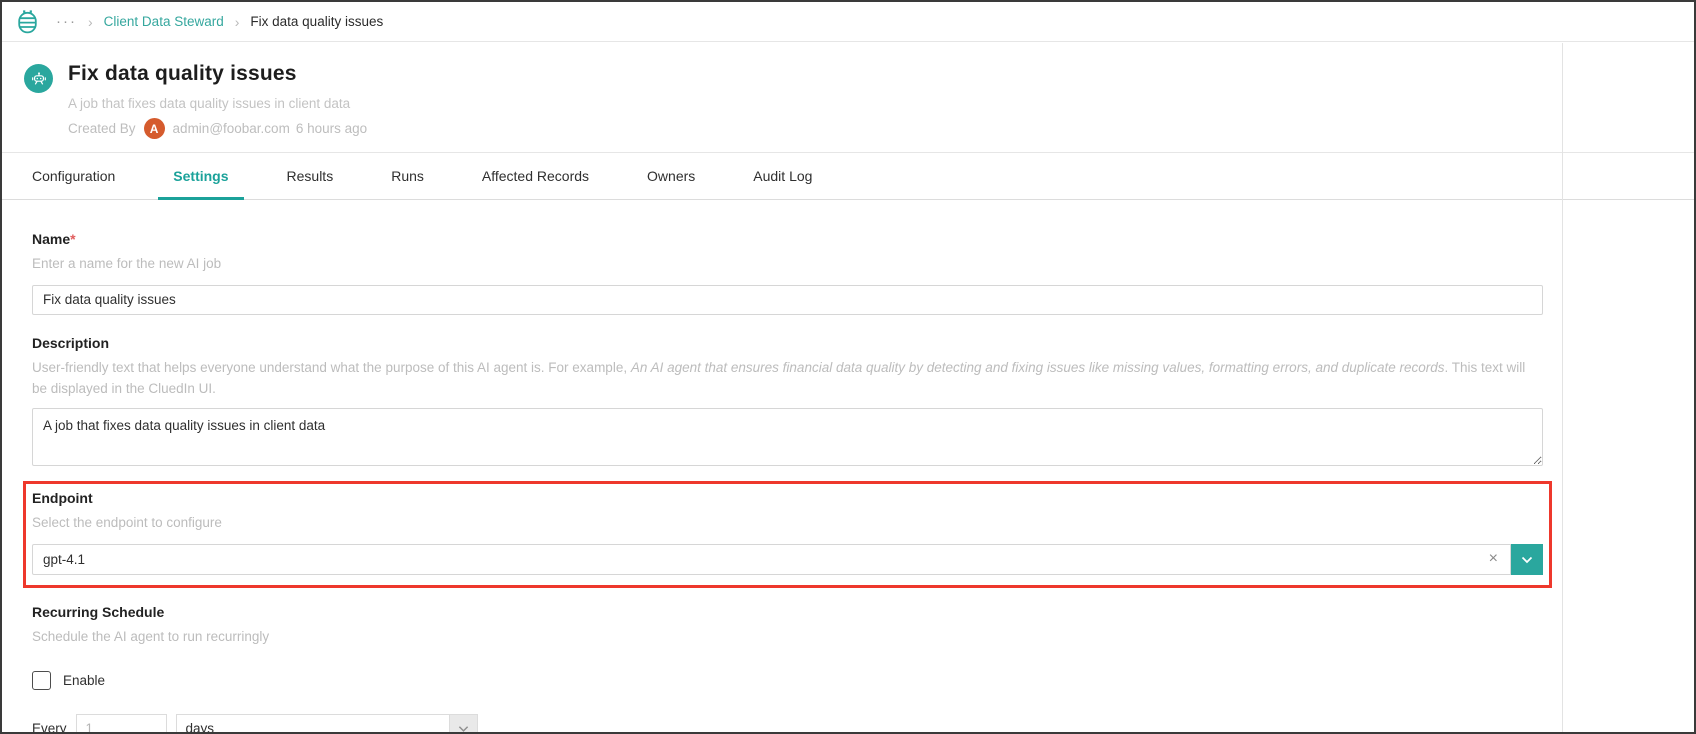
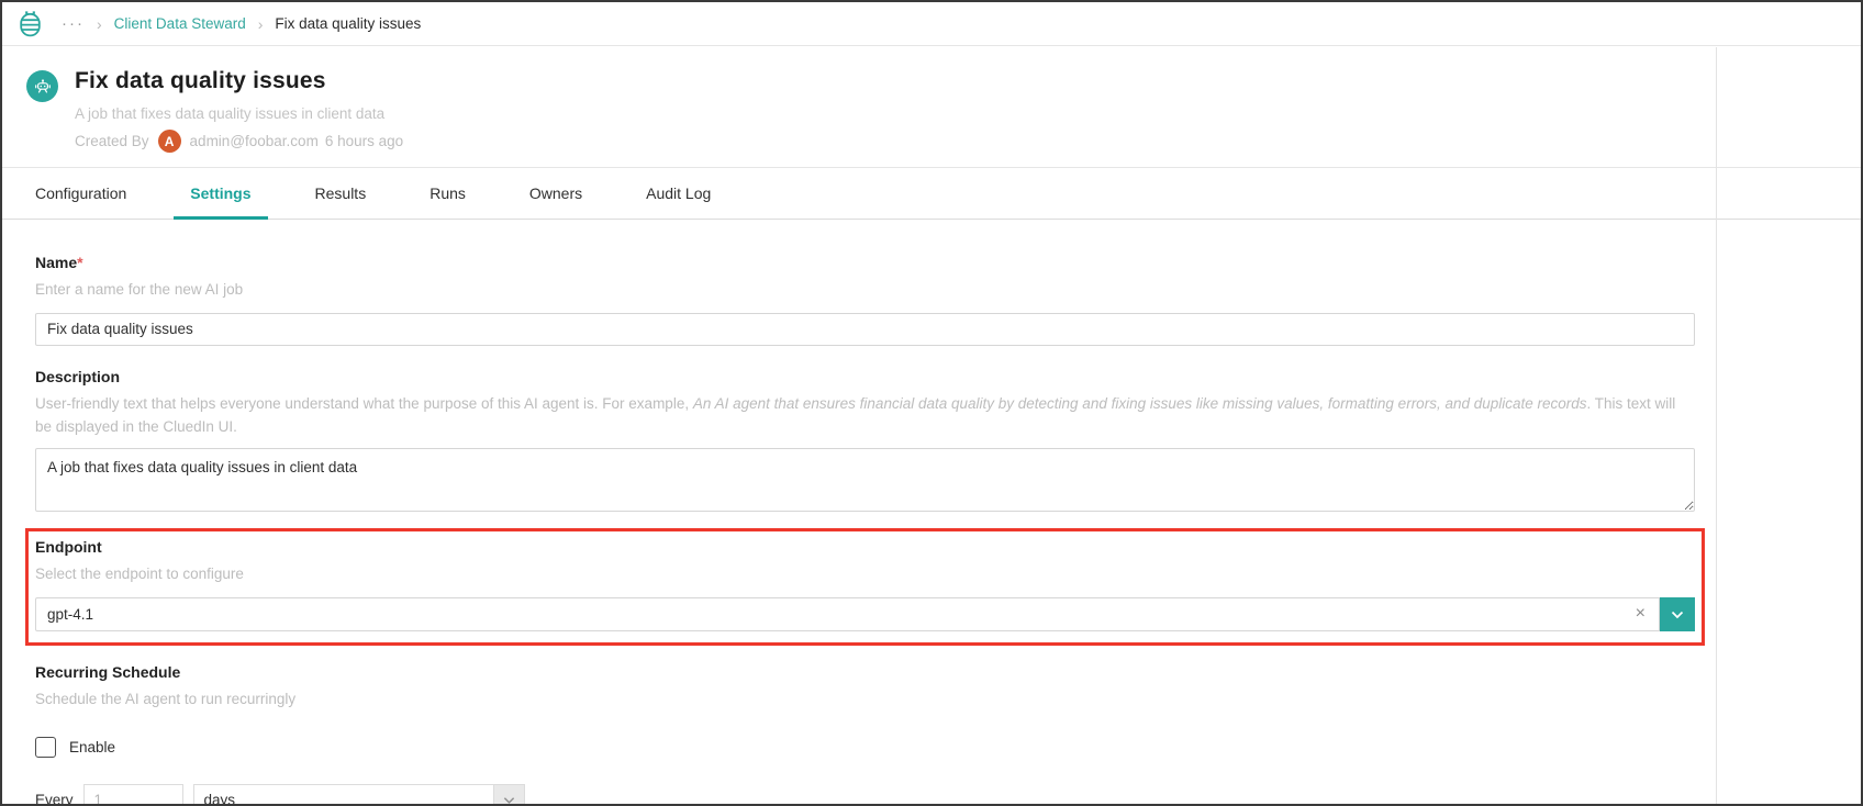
  ···
  ›
  Client Data Steward
  ›
  Fix data quality issues
  Fix data quality issues
  A job that fixes data quality issues in client data
  Created By
  A
  admin@foobar.com
  6 hours ago
  Configuration
  Settings
  Results
  Runs
- Affected Records
  Owners
  Audit Log
  Name*
  Enter a name for the new AI job
  Fix data quality issues
  Description
  User-friendly text that helps everyone understand what the purpose of this AI agent is. For example, An AI agent that ensures financial data quality by detecting and fixing issues like missing values, formatting errors, and duplicate records. This text will be displayed in the CluedIn UI.
  A job that fixes data quality issues in client data
  Endpoint
  Select the endpoint to configure
  gpt-4.1
  ×
  Recurring Schedule
  Schedule the AI agent to run recurringly
  Enable
  Every
  1
  days
